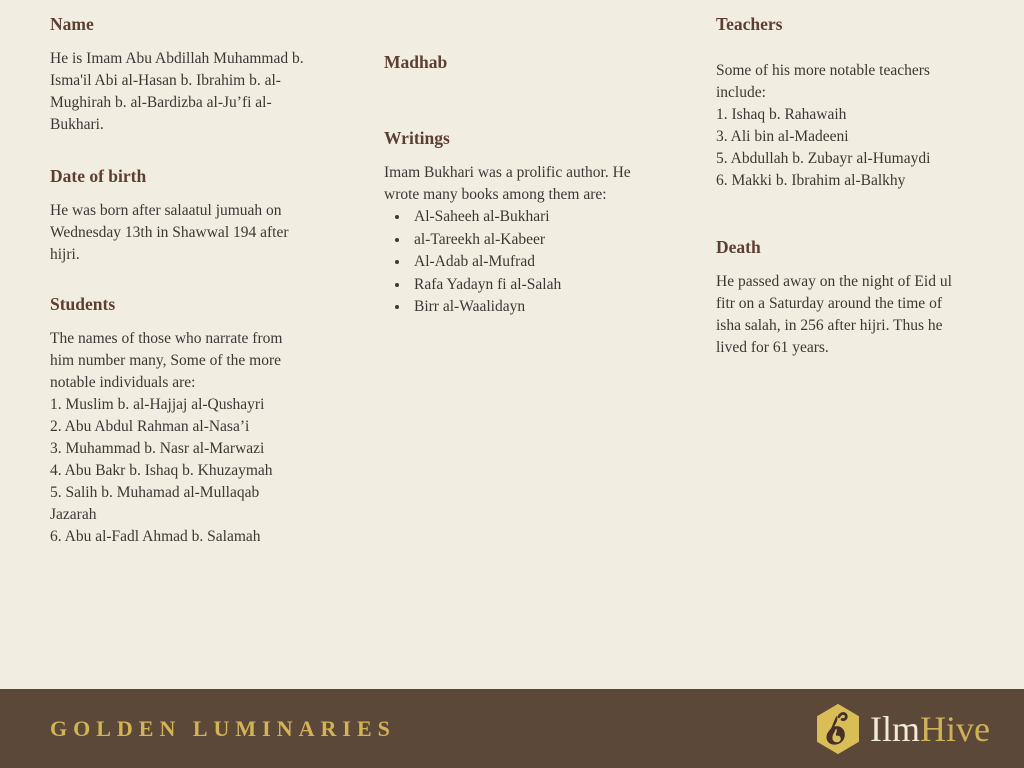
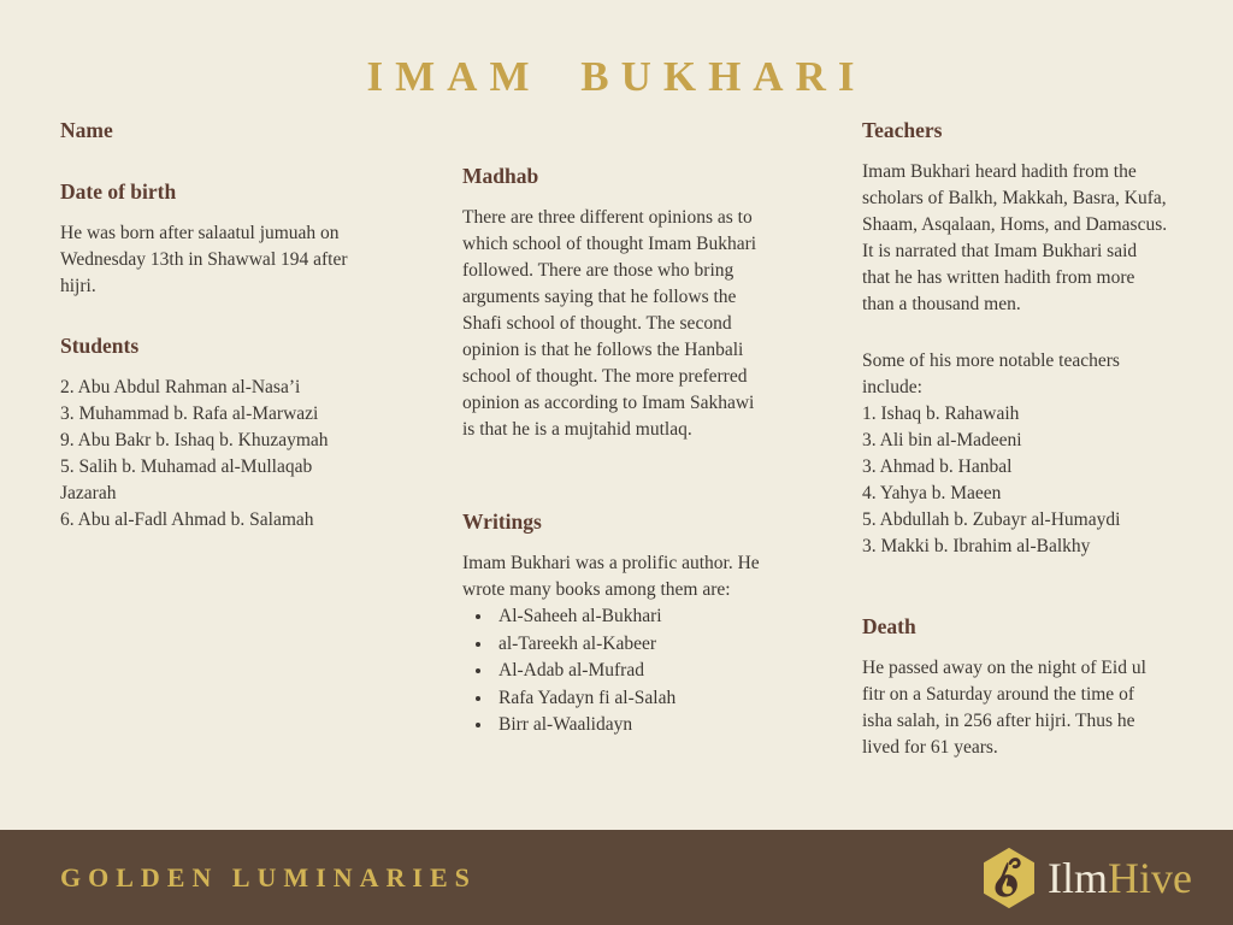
+ IMAM BUKHARI
  Name
- He is Imam Abu Abdillah Muhammad b. Isma'il Abi al-Hasan b. Ibrahim b. al-Mughirah b. al-Bardizba al-Ju’fi al-Bukhari.
  Date of birth
  He was born after salaatul jumuah on Wednesday 13th in Shawwal 194 after hijri.
  Students
- The names of those who narrate from him number many, Some of the more notable individuals are:
- 1. Muslim b. al-Hajjaj al-Qushayri
  2. Abu Abdul Rahman al-Nasa’i
- 3. Muhammad b. Nasr al-Marwazi
+ 3. Muhammad b. Rafa al-Marwazi
- 4. Abu Bakr b. Ishaq b. Khuzaymah
+ 9. Abu Bakr b. Ishaq b. Khuzaymah
  5. Salih b. Muhamad al-Mullaqab Jazarah
  6. Abu al-Fadl Ahmad b. Salamah
  Madhab
+ There are three different opinions as to which school of thought Imam Bukhari followed. There are those who bring arguments saying that he follows the Shafi school of thought. The second opinion is that he follows the Hanbali school of thought. The more preferred opinion as according to Imam Sakhawi is that he is a mujtahid mutlaq.
  Writings
  Imam Bukhari was a prolific author. He wrote many books among them are:
  Al-Saheeh al-Bukhari
  al-Tareekh al-Kabeer
  Al-Adab al-Mufrad
  Rafa Yadayn fi al-Salah
  Birr al-Waalidayn
  Teachers
+ Imam Bukhari heard hadith from the scholars of Balkh, Makkah, Basra, Kufa, Shaam, Asqalaan, Homs, and Damascus. It is narrated that Imam Bukhari said that he has written hadith from more than a thousand men.
  Some of his more notable teachers include:
  1. Ishaq b. Rahawaih
  3. Ali bin al-Madeeni
+ 3. Ahmad b. Hanbal
+ 4. Yahya b. Maeen
  5. Abdullah b. Zubayr al-Humaydi
- 6. Makki b. Ibrahim al-Balkhy
+ 3. Makki b. Ibrahim al-Balkhy
  Death
  He passed away on the night of Eid ul fitr on a Saturday around the time of isha salah, in 256 after hijri. Thus he lived for 61 years.
  GOLDEN LUMINARIES
  IlmHive
